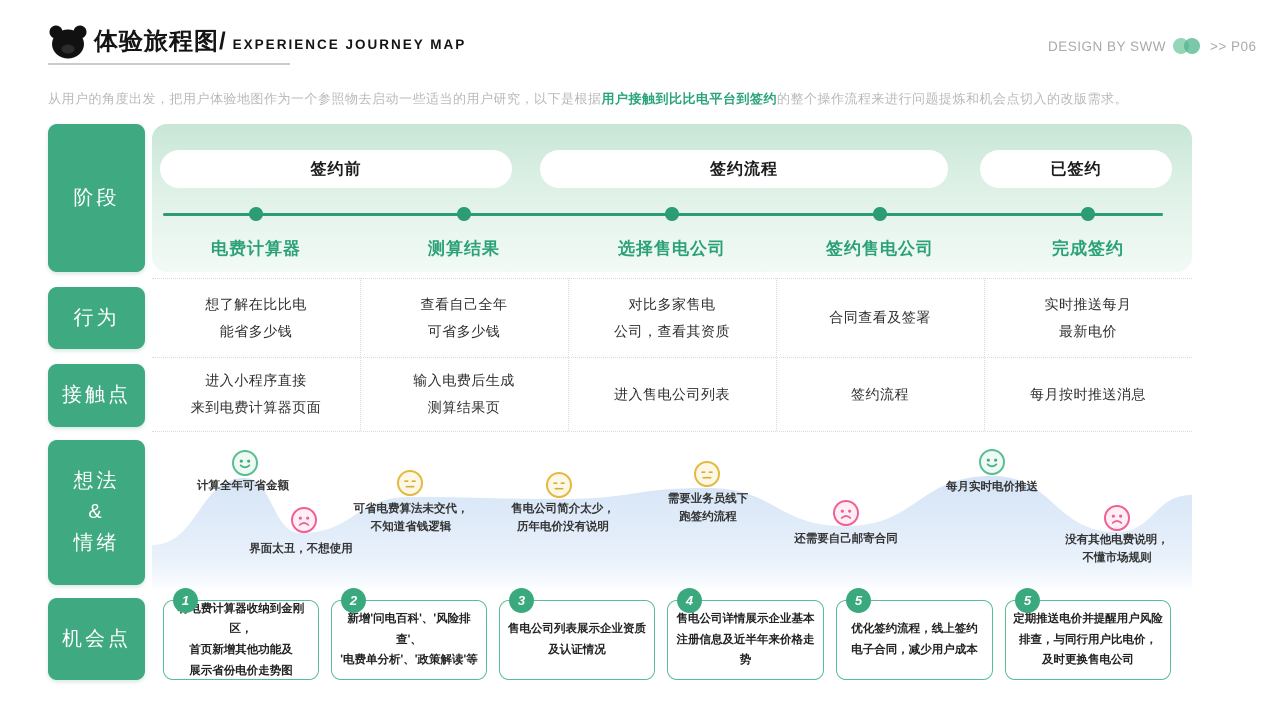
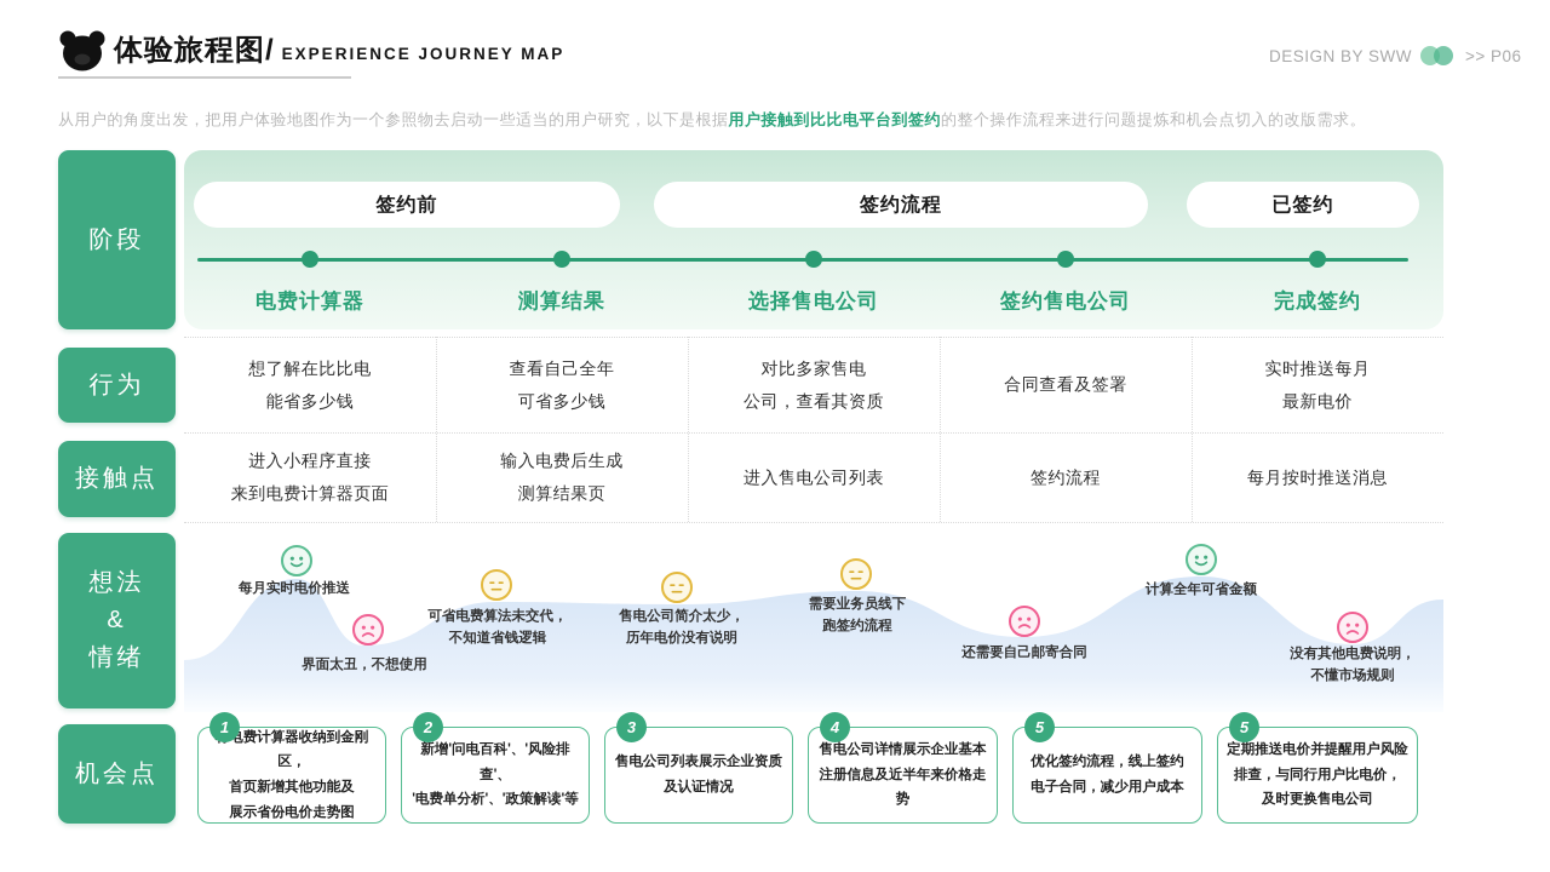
  体验旅程图/
  EXPERIENCE JOURNEY MAP
  DESIGN BY SWW
  >> P06
  从用户的角度出发，把用户体验地图作为一个参照物去启动一些适当的用户研究，以下是根据用户接触到比比电平台到签约的整个操作流程来进行问题提炼和机会点切入的改版需求。
  阶段
  签约前
  签约流程
  已签约
  电费计算器
  测算结果
  选择售电公司
  签约售电公司
  完成签约
  行为
  想了解在比比电
  能省多少钱
  查看自己全年
  可省多少钱
  对比多家售电
  公司，查看其资质
  合同查看及签署
  实时推送每月
  最新电价
  接触点
  进入小程序直接
  来到电费计算器页面
  输入电费后生成
  测算结果页
  进入售电公司列表
  签约流程
  每月按时推送消息
  想法
  &
  情绪
- 计算全年可省金额
+ 每月实时电价推送
  界面太丑，不想使用
  可省电费算法未交代，
  不知道省钱逻辑
  售电公司简介太少，
  历年电价没有说明
  需要业务员线下
  跑签约流程
  还需要自己邮寄合同
- 每月实时电价推送
+ 计算全年可省金额
  没有其他电费说明，
  不懂市场规则
  机会点
  1
  电费计算器收纳到金刚区，
  首页新增其他功能及
  展示省份电价走势图
  2
  新增'问电百科'、'风险排查'、
  '电费单分析'、'政策解读'等
  3
  售电公司列表展示企业资质
  及认证情况
  4
  售电公司详情展示企业基本
  注册信息及近半年来价格走势
  5
  优化签约流程，线上签约
  电子合同，减少用户成本
  5
  定期推送电价并提醒用户风险
  排查，与同行用户比电价，
  及时更换售电公司
